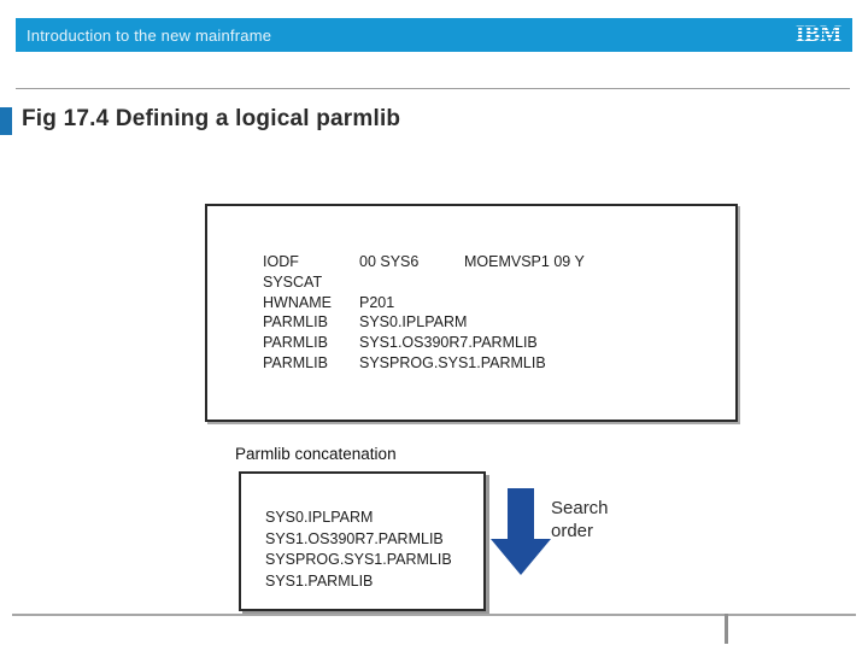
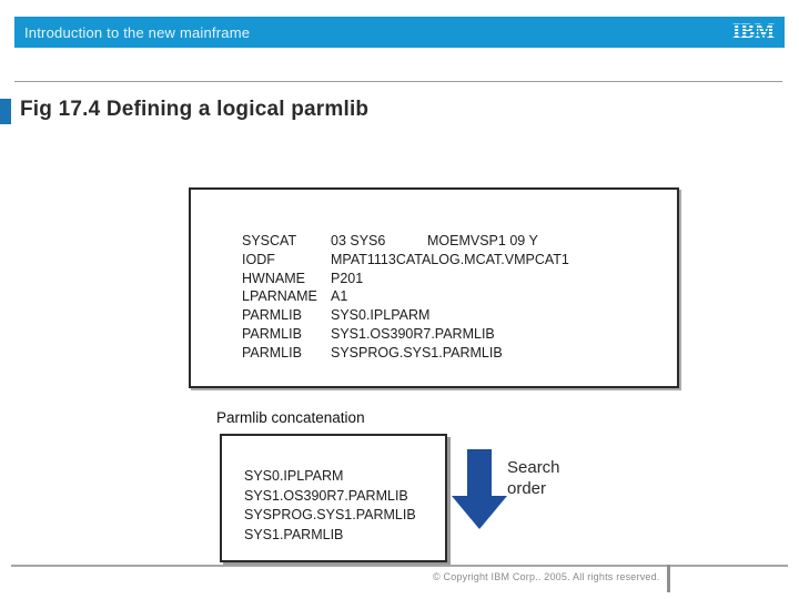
  Introduction to the new mainframe
  Fig 17.4 Defining a logical parmlib
- IODF
+ SYSCAT
- 00 SYS6
+ 03 SYS6
  MOEMVSP1 09 Y
- SYSCAT
+ IODF
+ MPAT1113CATALOG.MCAT.VMPCAT1
  HWNAME
  P201
+ LPARNAME
+ A1
  PARMLIB
  SYS0.IPLPARM
  PARMLIB
  SYS1.OS390R7.PARMLIB
  PARMLIB
  SYSPROG.SYS1.PARMLIB
  Parmlib concatenation
  SYS0.IPLPARM
  SYS1.OS390R7.PARMLIB
  SYSPROG.SYS1.PARMLIB
  SYS1.PARMLIB
  Search order
+ © Copyright IBM Corp.. 2005. All rights reserved.
